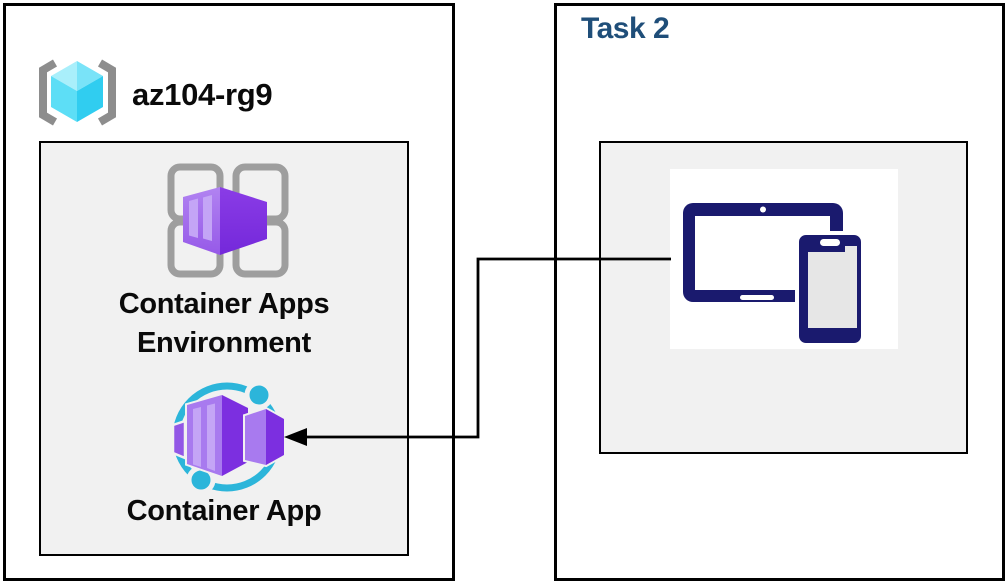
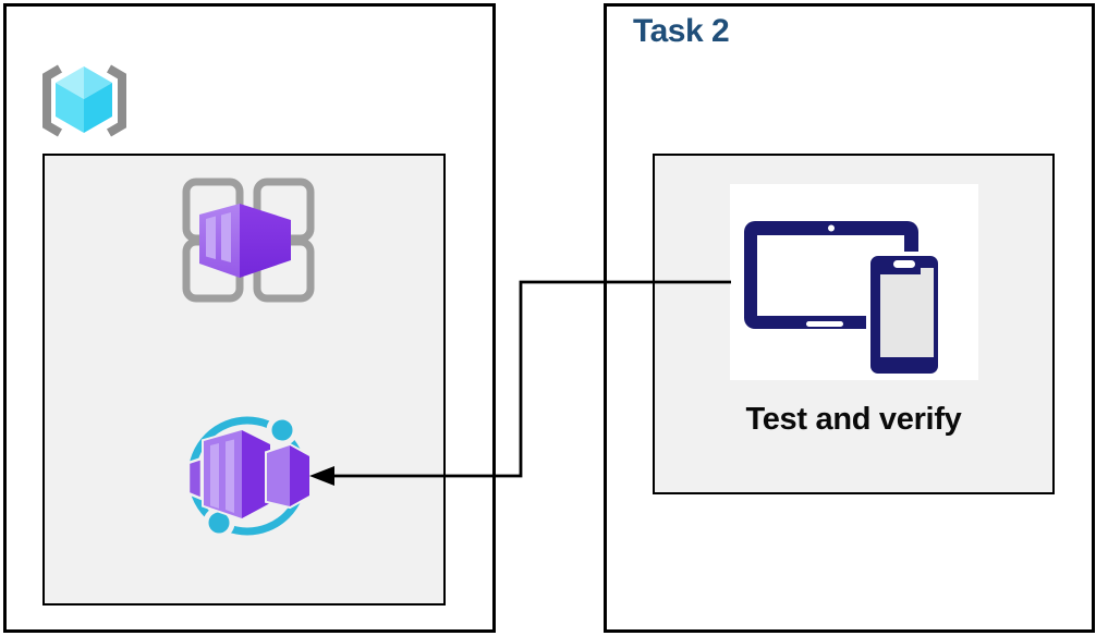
- az104-rg9
- Container Apps
- Environment
- Container App
  Task 2
+ Test and verify
